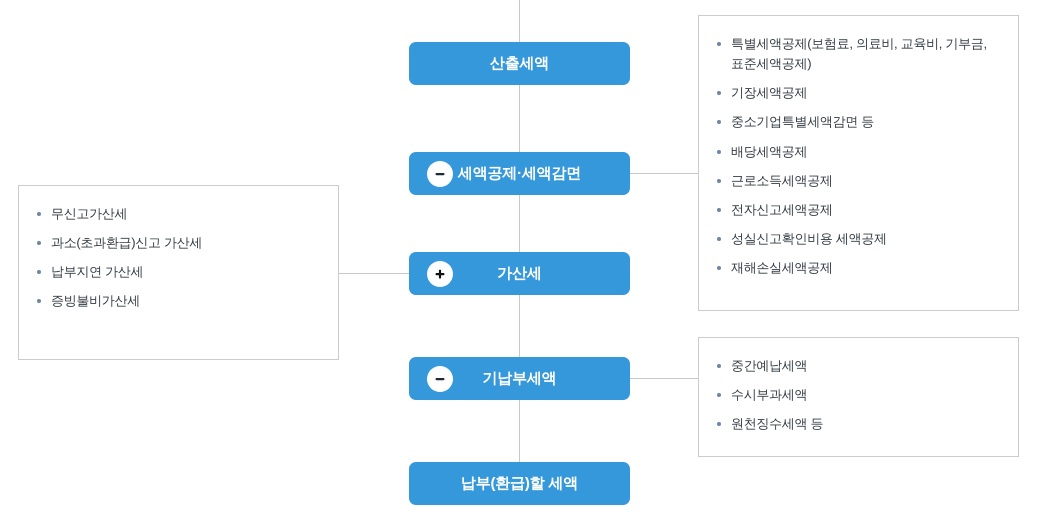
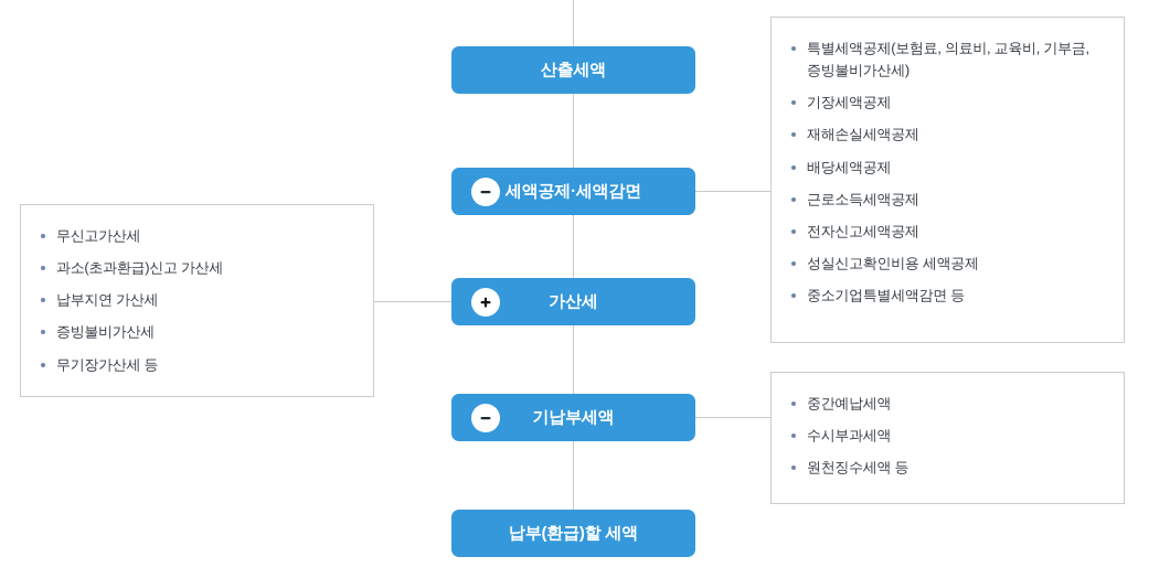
  산출세액
  세액공제·세액감면
  가산세
  기납부세액
  납부(환급)할 세액
  무신고가산세
  과소(초과환급)신고 가산세
  납부지연 가산세
  증빙불비가산세
+ 무기장가산세 등
- 특별세액공제(보험료, 의료비, 교육비, 기부금, 표준세액공제)
+ 특별세액공제(보험료, 의료비, 교육비, 기부금, 증빙불비가산세)
  기장세액공제
- 중소기업특별세액감면 등
+ 재해손실세액공제
  배당세액공제
  근로소득세액공제
  전자신고세액공제
  성실신고확인비용 세액공제
- 재해손실세액공제
+ 중소기업특별세액감면 등
  중간예납세액
  수시부과세액
  원천징수세액 등
